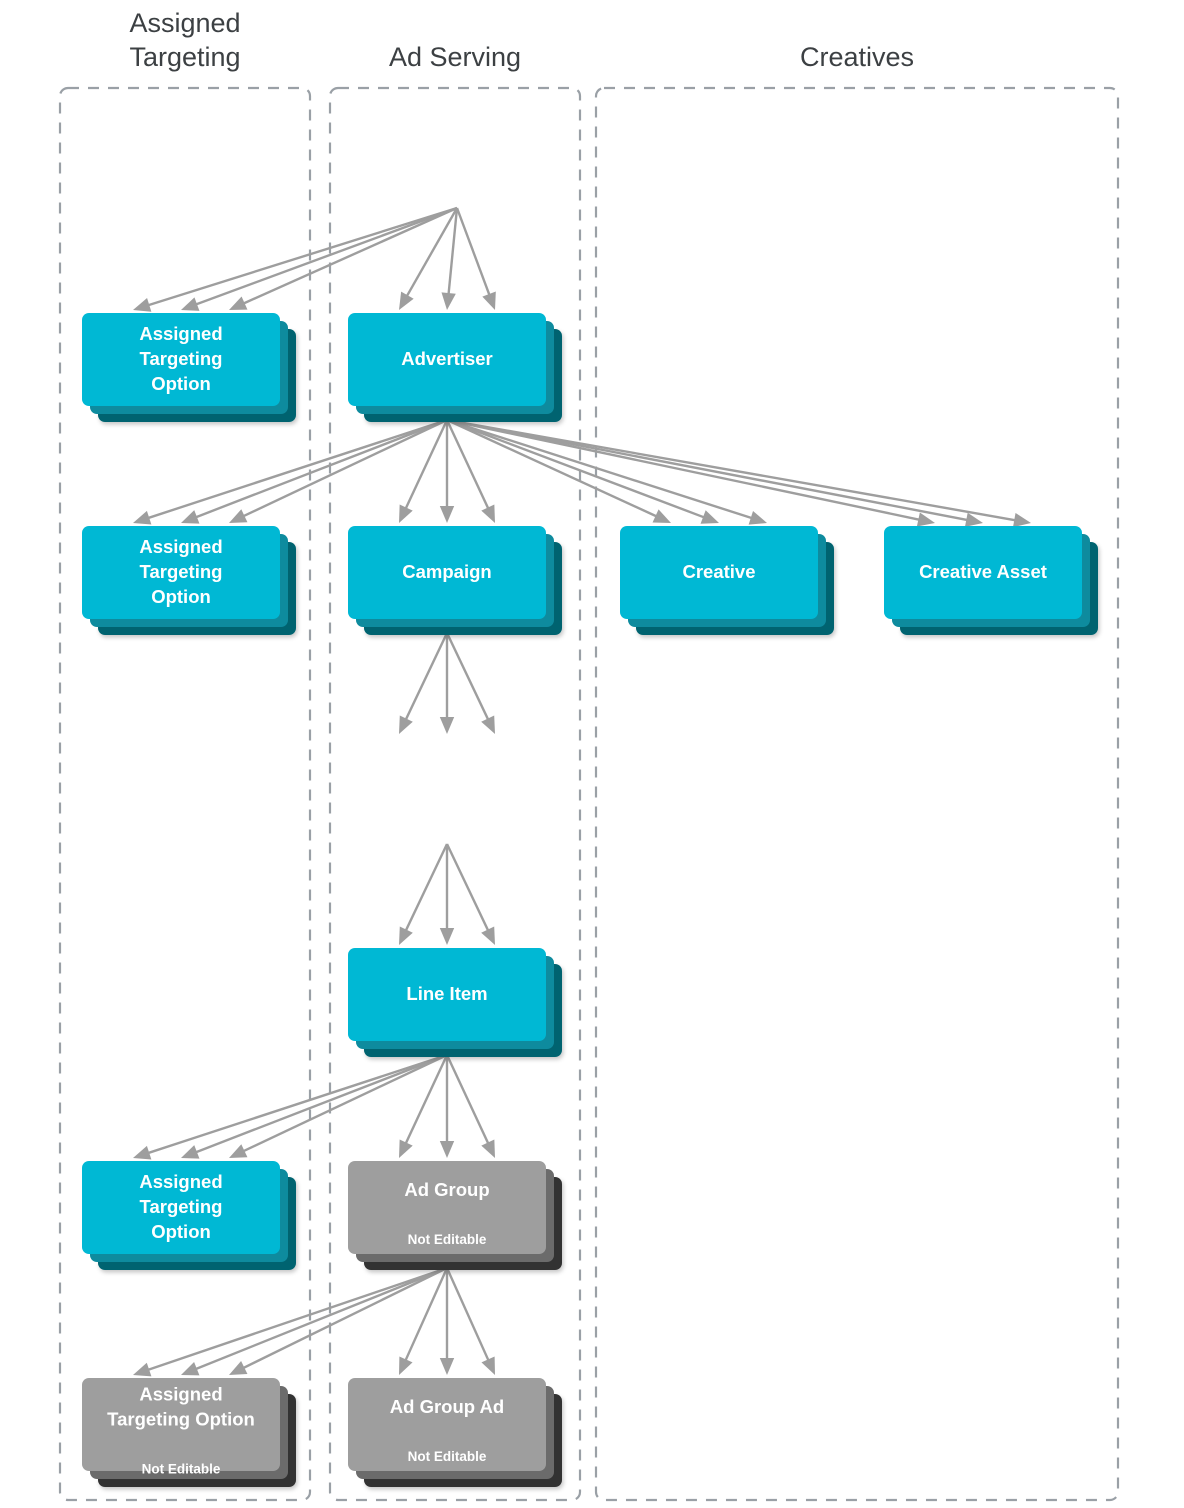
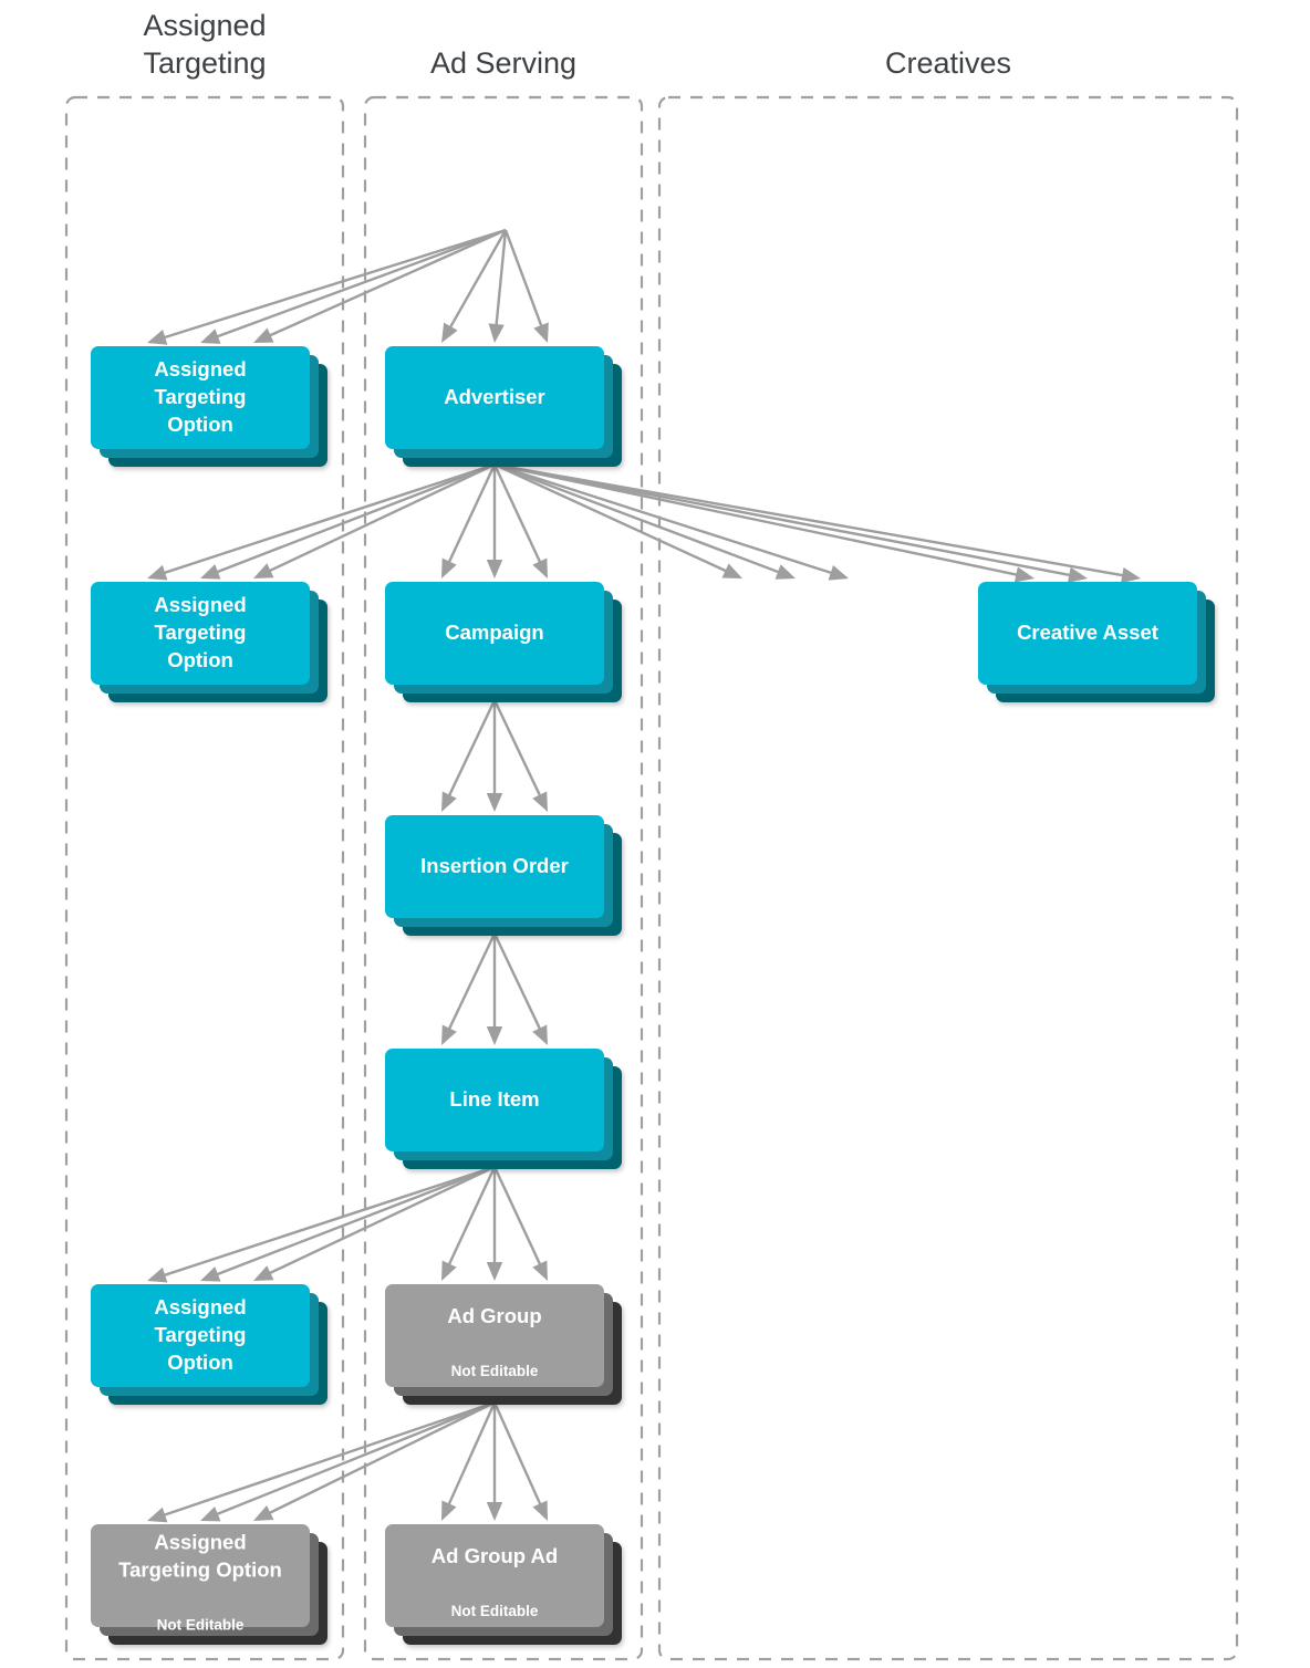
  Assigned
  Targeting
  Option
  Advertiser
  Assigned
  Targeting
  Option
  Campaign
- Creative
  Creative Asset
+ Insertion Order
  Line Item
  Assigned
  Targeting
  Option
  Ad Group
  Not Editable
  Assigned
  Targeting Option
  Not Editable
  Ad Group Ad
  Not Editable
  Assigned
  Targeting
  Ad Serving
  Creatives
